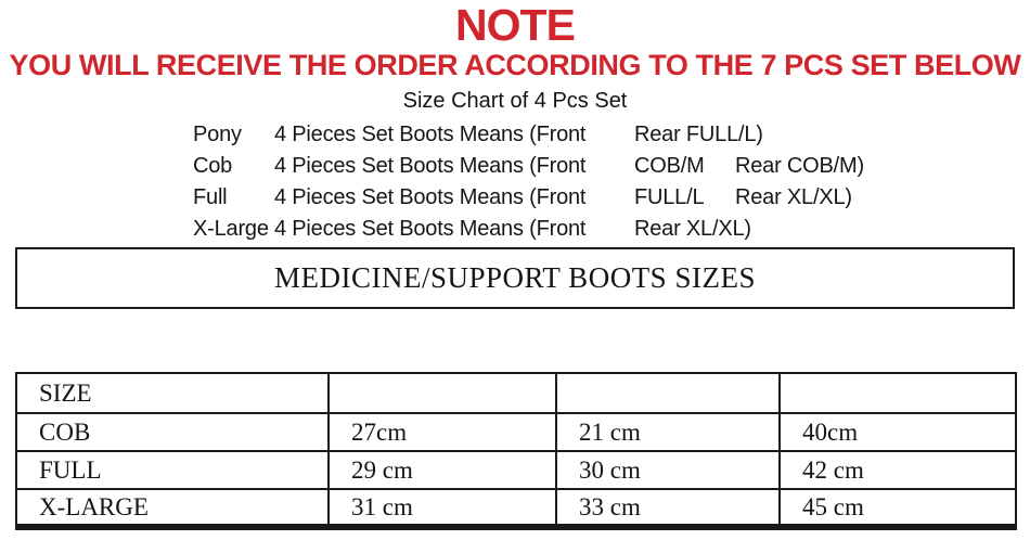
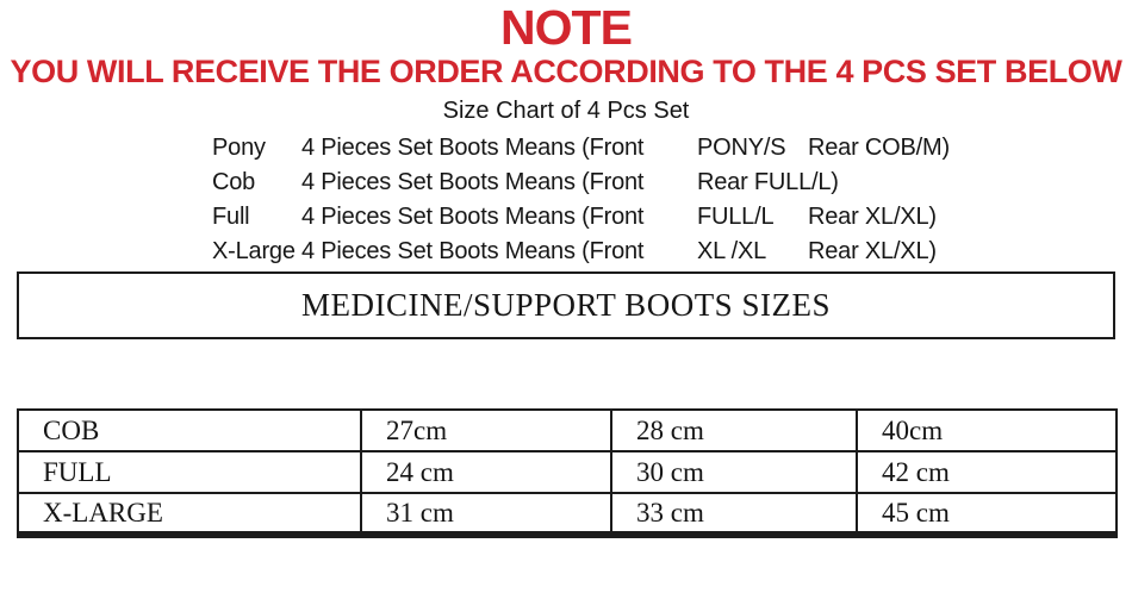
  NOTE
- YOU WILL RECEIVE THE ORDER ACCORDING TO THE 7 PCS SET BELOW
+ YOU WILL RECEIVE THE ORDER ACCORDING TO THE 4 PCS SET BELOW
  Size Chart of 4 Pcs Set
  Pony
  4 Pieces Set Boots Means (Front
+ PONY/S
- Rear FULL/L)
+ Rear COB/M)
  Cob
  4 Pieces Set Boots Means (Front
- COB/M
- Rear COB/M)
+ Rear FULL/L)
  Full
  4 Pieces Set Boots Means (Front
  FULL/L
  Rear XL/XL)
  X-Large
  4 Pieces Set Boots Means (Front
+ XL /XL
  Rear XL/XL)
  MEDICINE/SUPPORT BOOTS SIZES
- SIZE
- COB	27cm	21 cm	40cm
+ COB	27cm	28 cm	40cm
- FULL	29 cm	30 cm	42 cm
+ FULL	24 cm	30 cm	42 cm
  X-LARGE	31 cm	33 cm	45 cm
